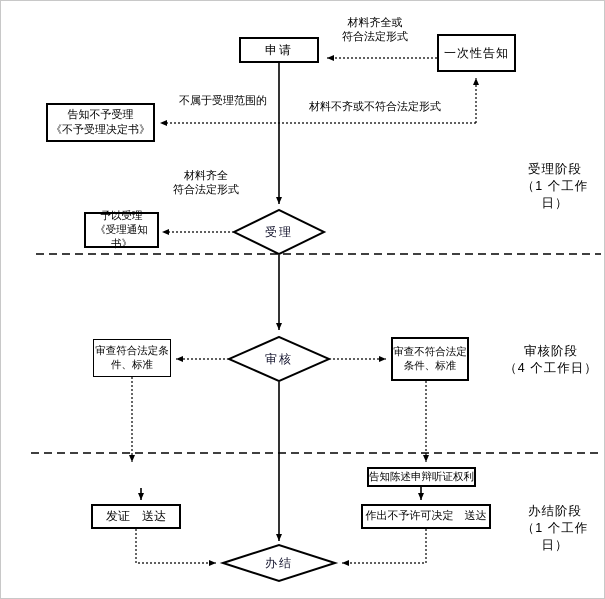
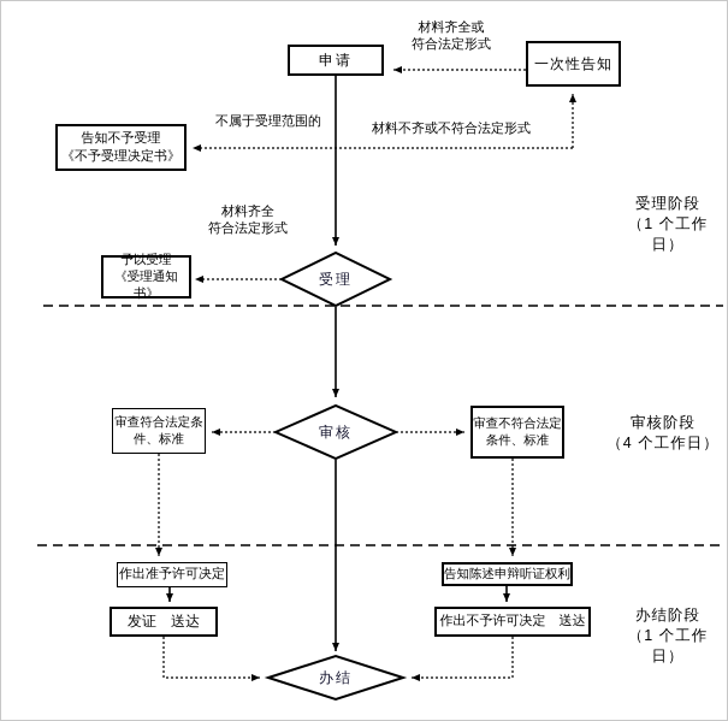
  申请
  一次性告知
  告知不予受理
  《不予受理决定书》
  予以受理
  《受理通知书》
  审查符合法定条
  件、标准
  审查不符合法定
  条件、标准
+ 作出准予许可决定
  发证 送达
  告知陈述申辩听证权利
  作出不予许可决定 送达
  受理
  审核
  办结
  材料齐全或
  符合法定形式
  不属于受理范围的
  材料不齐或不符合法定形式
  材料齐全
  符合法定形式
  受理阶段
  （1 个工作
  日）
  审核阶段
  （4 个工作日）
  办结阶段
  （1 个工作
  日）
